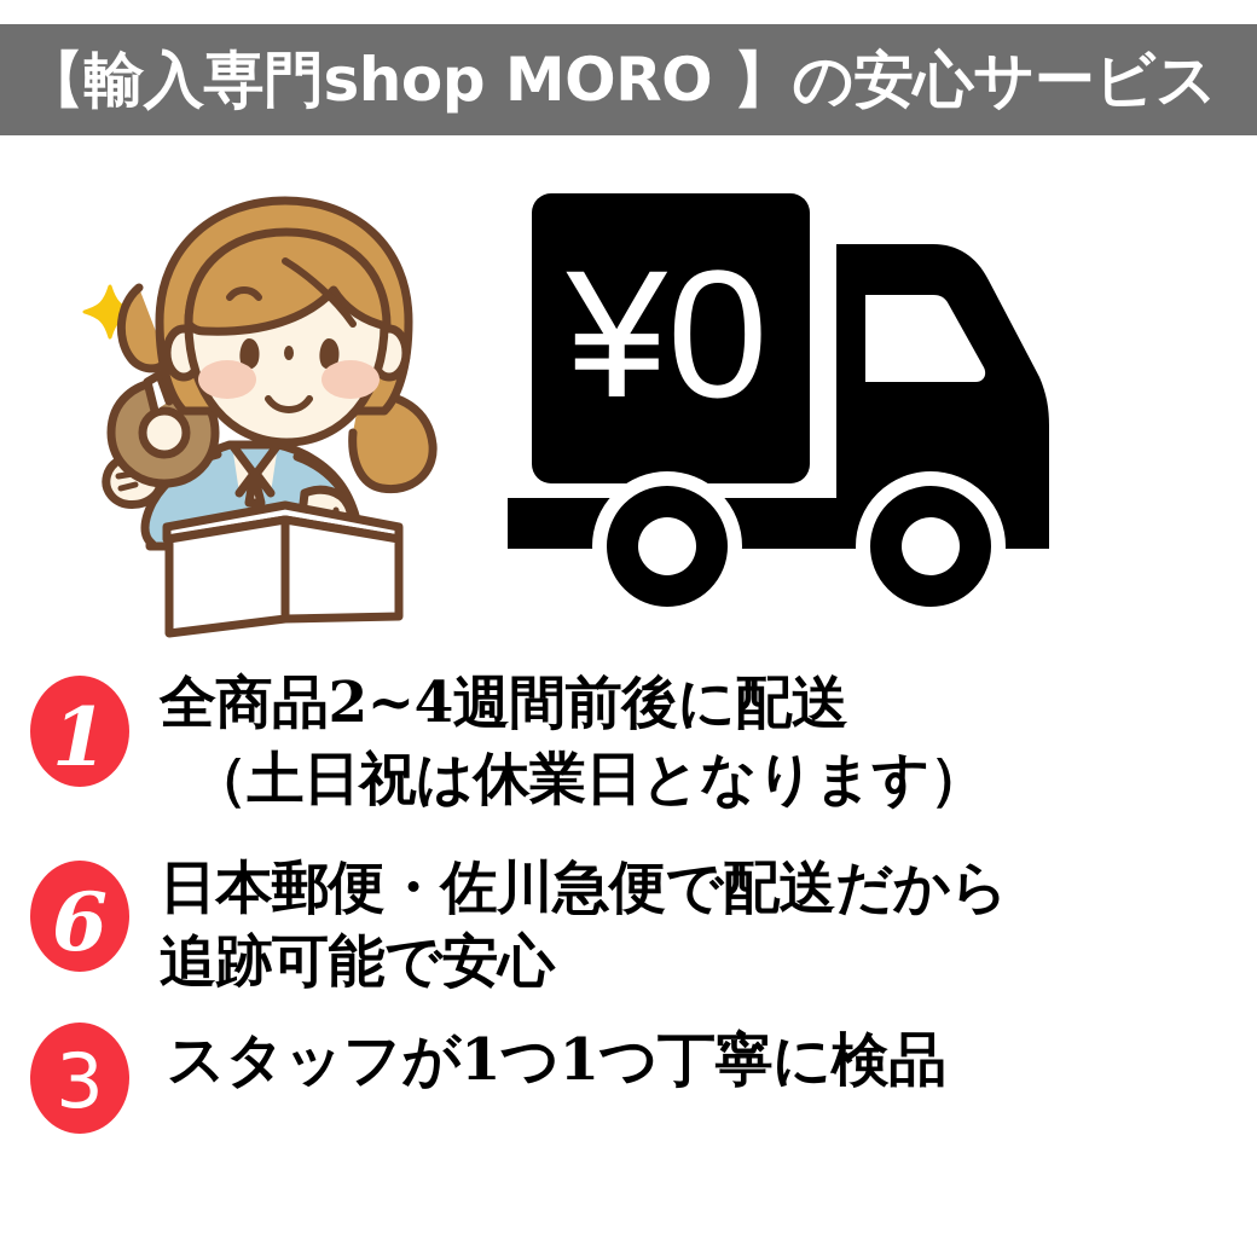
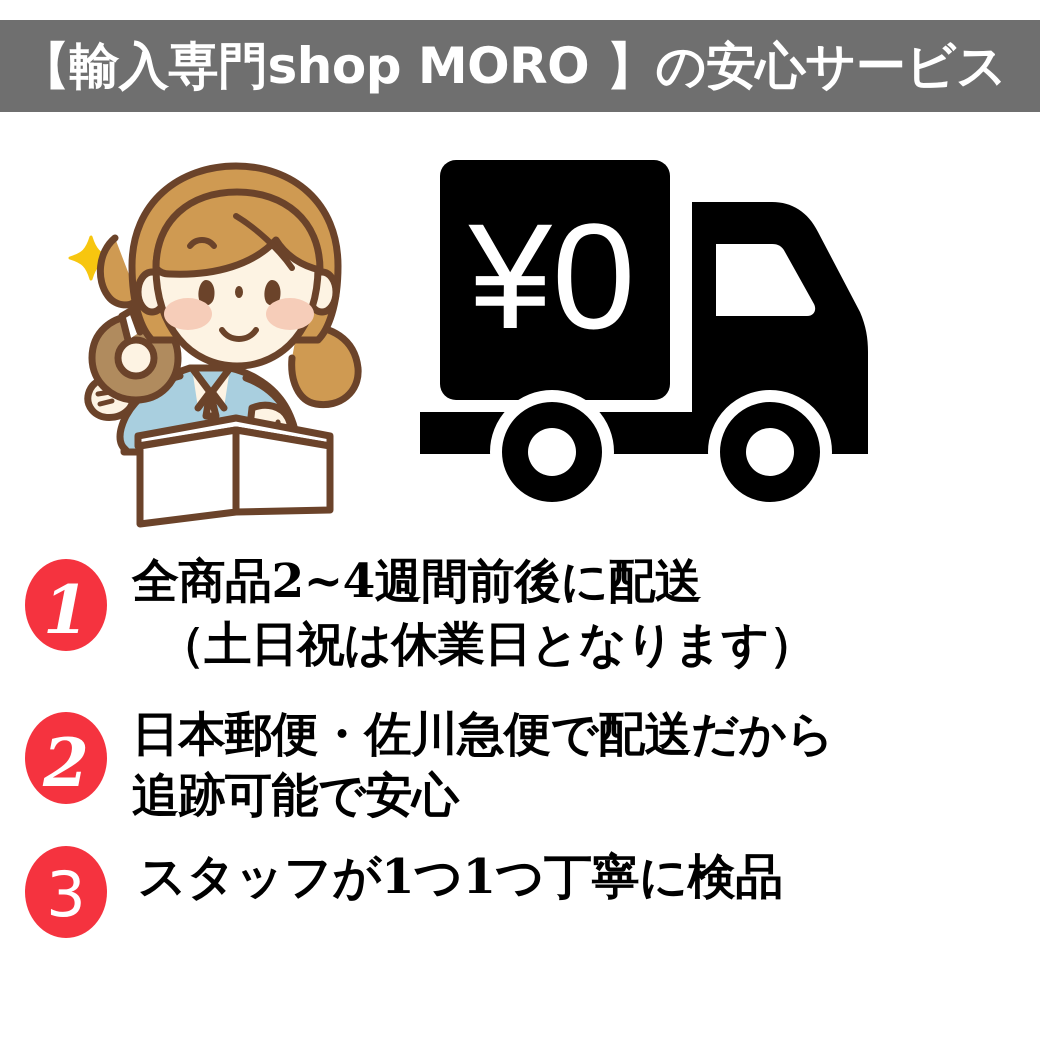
  【輸入専門shop MORO 】の安心サービス
  ¥0
  1
  全商品2~4週間前後に配送
  （土日祝は休業日となります）
- 6
+ 2
  日本郵便・佐川急便で配送だから
  追跡可能で安心
  3
  スタッフが1つ1つ丁寧に検品
